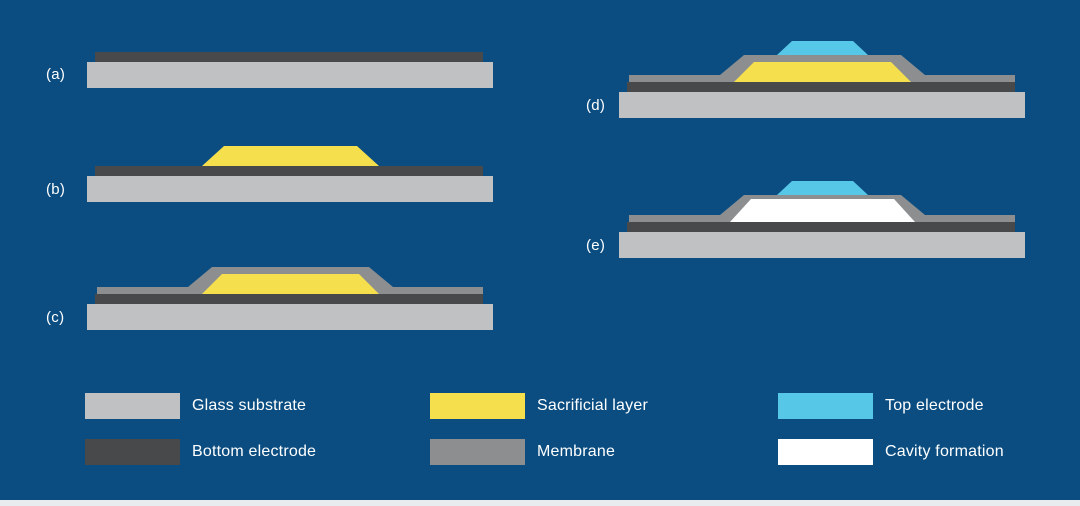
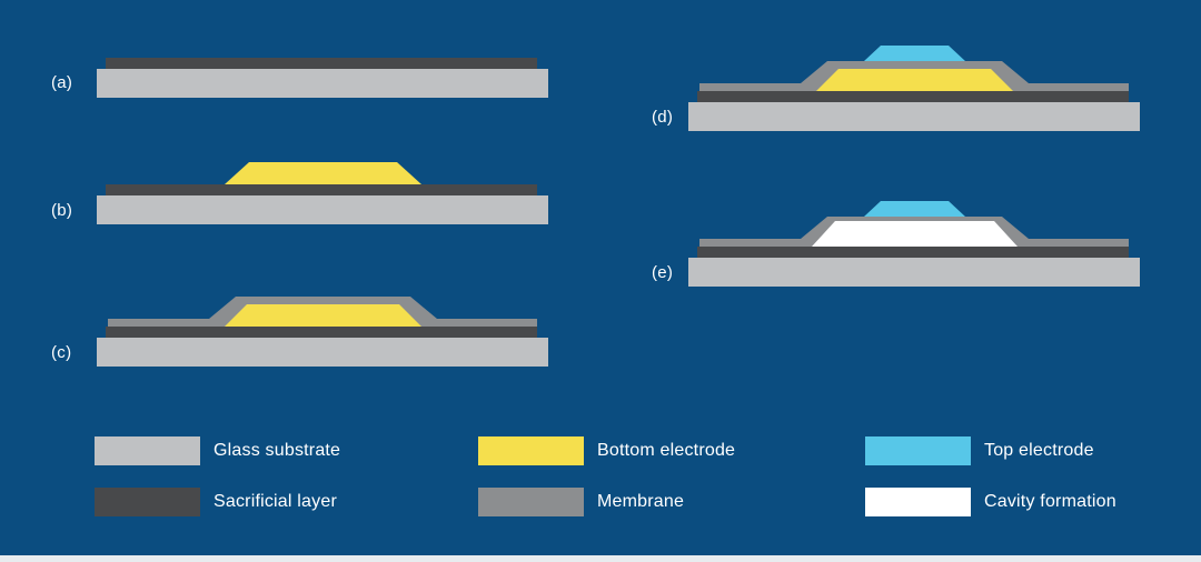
  (a)
  (b)
  (c)
  (d)
  (e)
  Glass substrate
- Sacrificial layer
+ Bottom electrode
  Top electrode
- Bottom electrode
+ Sacrificial layer
  Membrane
  Cavity formation
